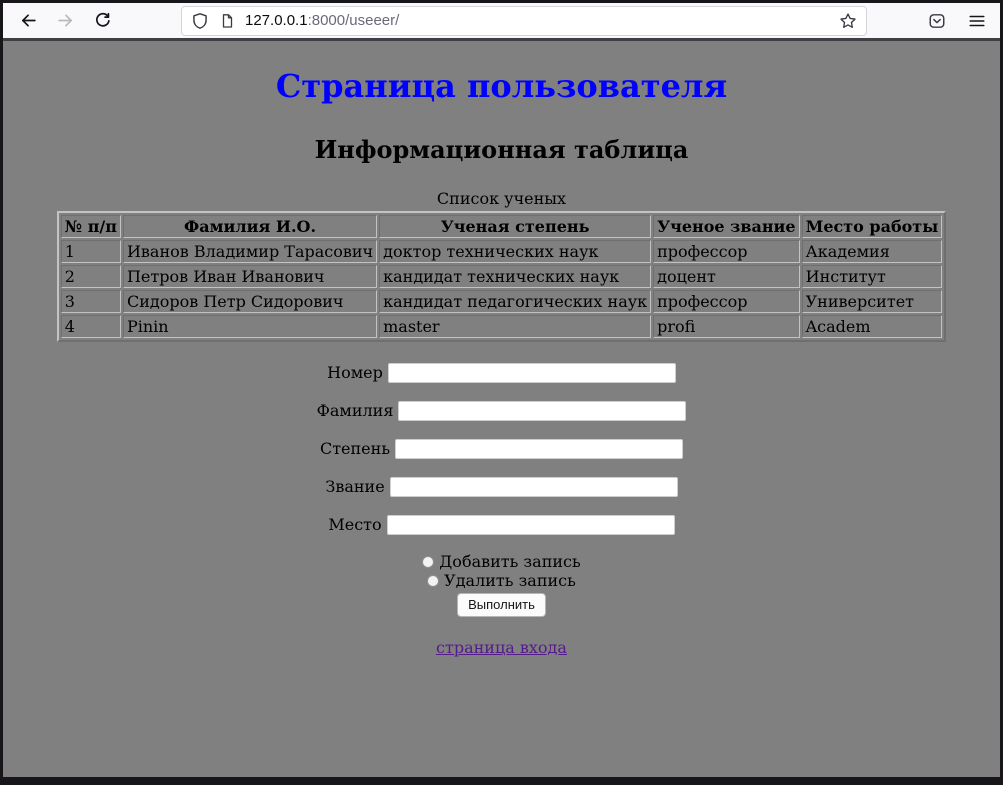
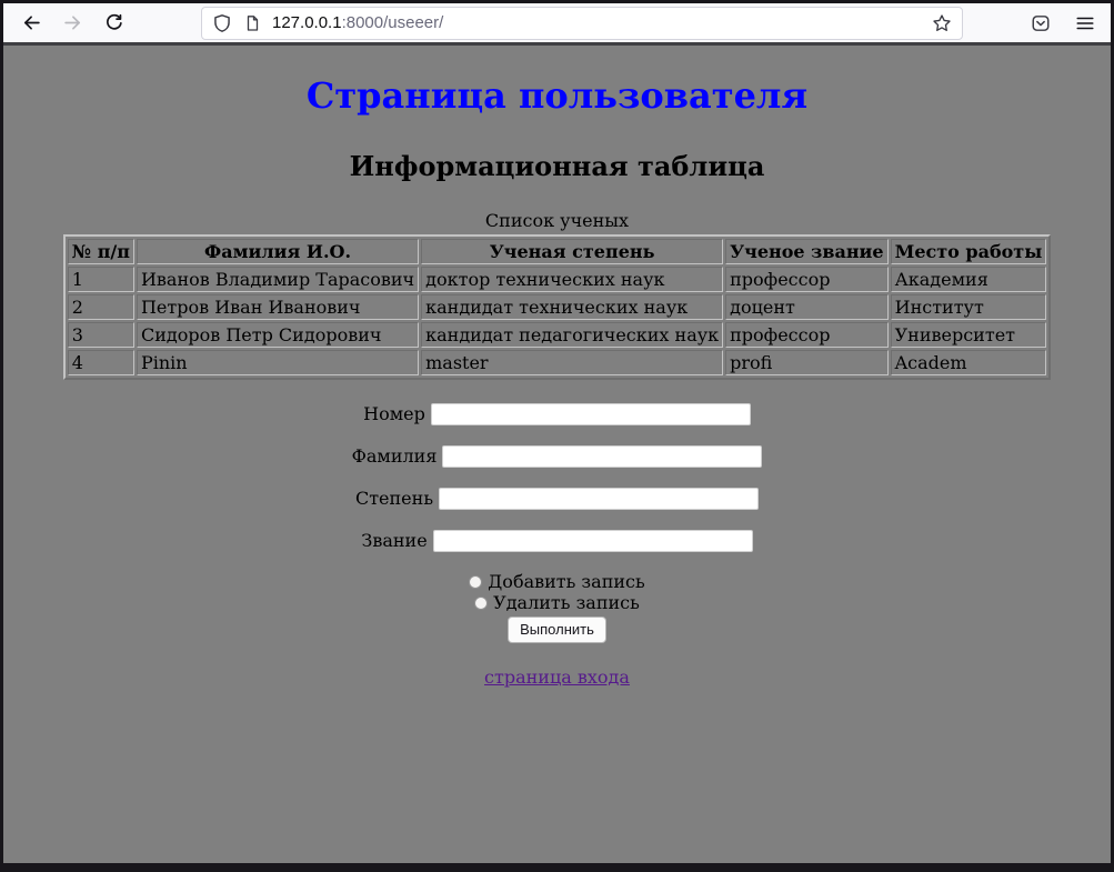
  127.0.0.1:8000/useeer/
  Страница пользователя
  Информационная таблица
  Список ученых
  № п/п	Фамилия И.О.	Ученая степень	Ученое звание	Место работы
  1	Иванов Владимир Тарасович	доктор технических наук	профессор	Академия
  2	Петров Иван Иванович	кандидат технических наук	доцент	Институт
  3	Сидоров Петр Сидорович	кандидат педагогических наук	профессор	Университет
  4	Pinin	master	profi	Academ
  Номер
  Фамилия
  Степень
  Звание
- Место
  Добавить запись
  Удалить запись
  Выполнить
  страница входа
